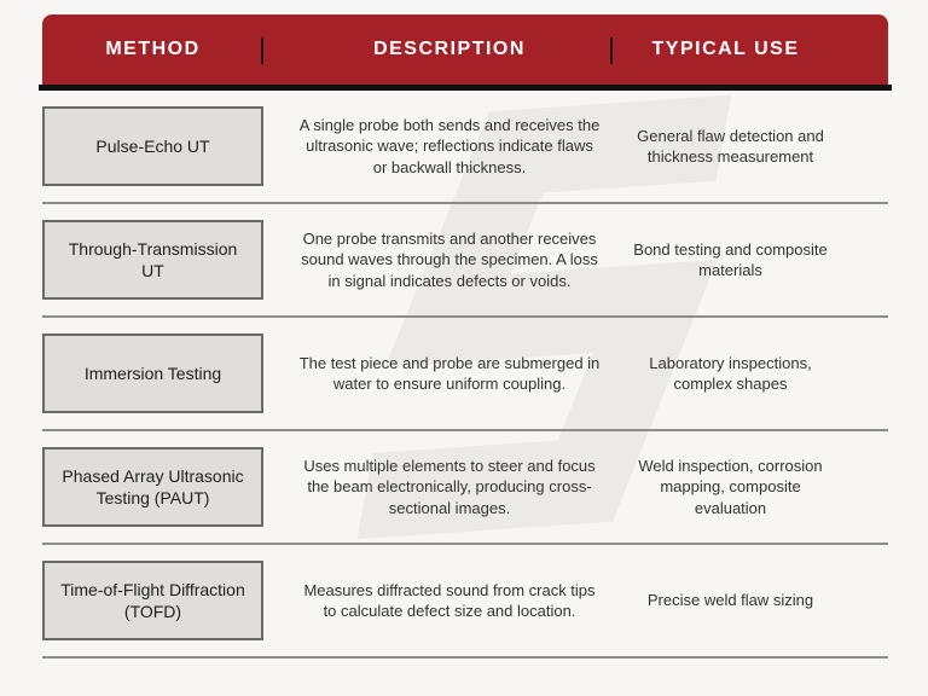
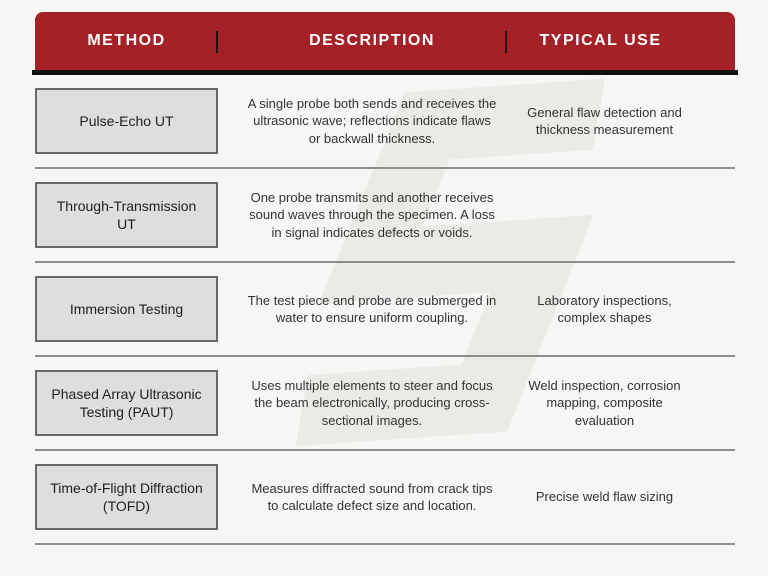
  METHOD
  DESCRIPTION
  TYPICAL USE
  Pulse-Echo UT
  A single probe both sends and receives the ultrasonic wave; reflections indicate flaws or backwall thickness.
  General flaw detection and thickness measurement
  Through-Transmission UT
  One probe transmits and another receives sound waves through the specimen. A loss in signal indicates defects or voids.
- Bond testing and composite materials
  Immersion Testing
  The test piece and probe are submerged in water to ensure uniform coupling.
  Laboratory inspections, complex shapes
  Phased Array Ultrasonic Testing (PAUT)
  Uses multiple elements to steer and focus the beam electronically, producing cross-sectional images.
  Weld inspection, corrosion mapping, composite evaluation
  Time-of-Flight Diffraction (TOFD)
  Measures diffracted sound from crack tips to calculate defect size and location.
  Precise weld flaw sizing
